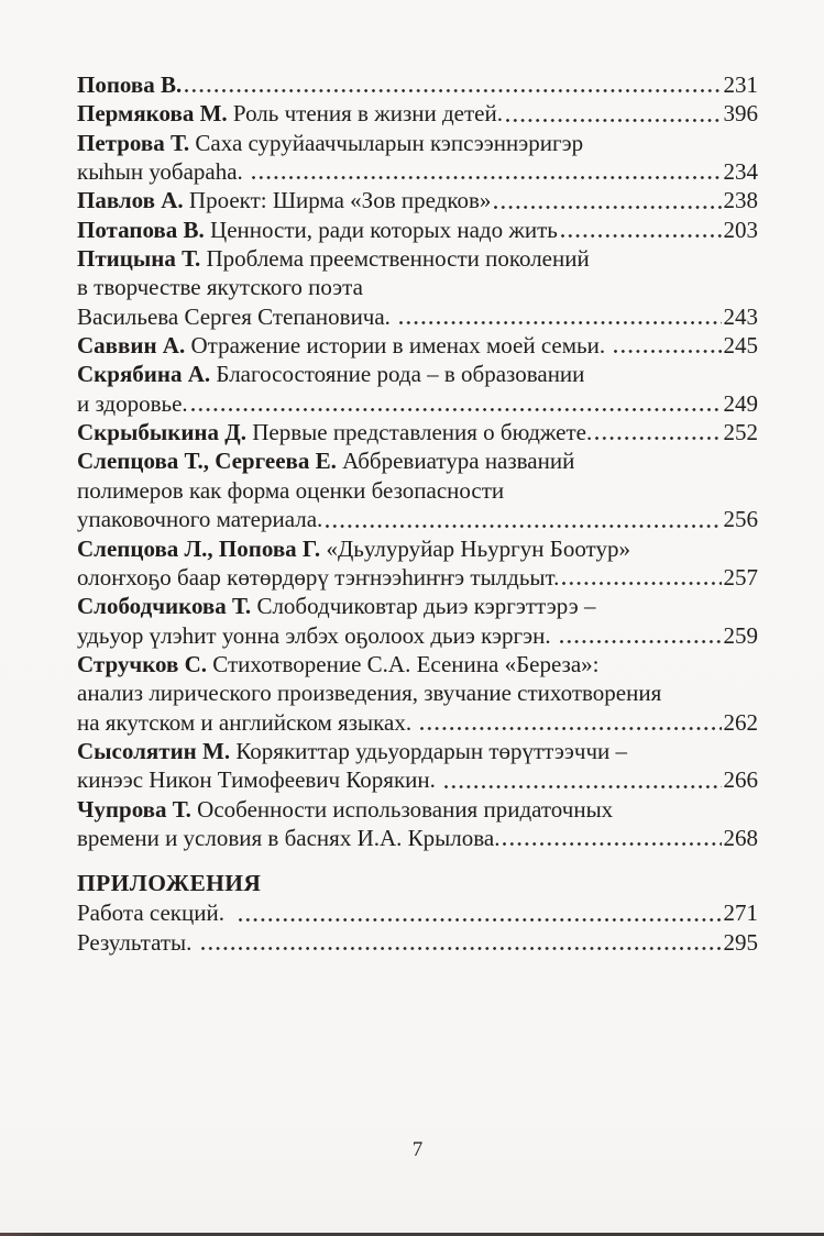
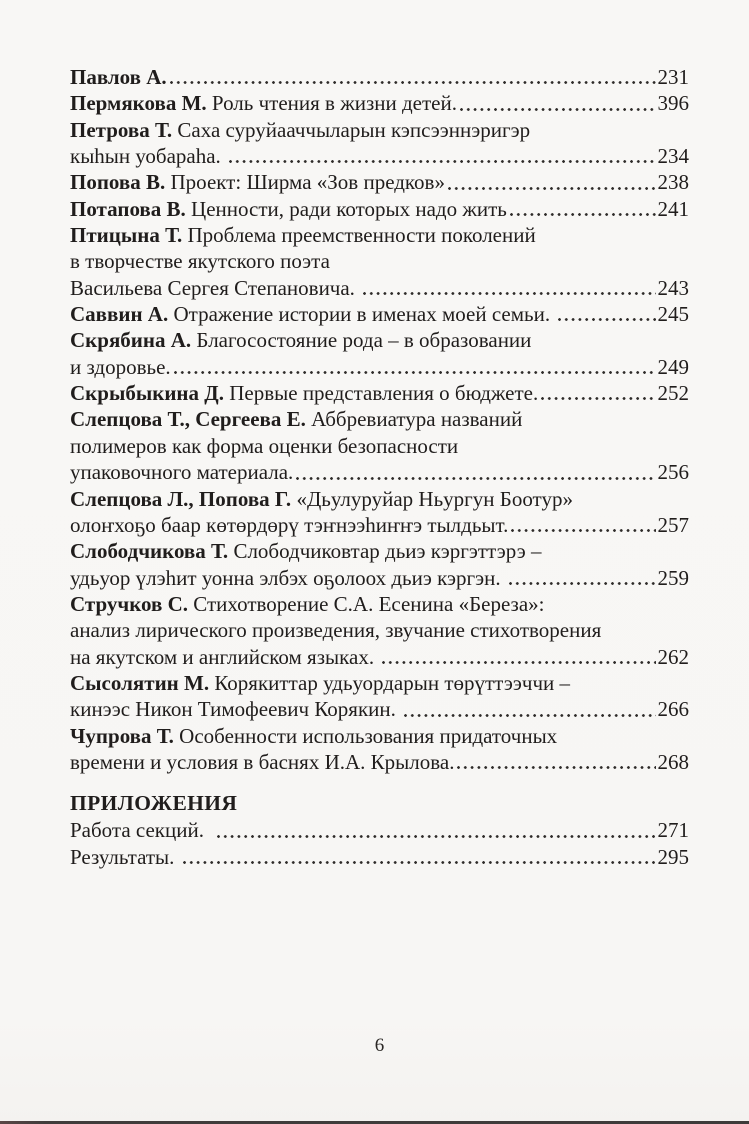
- Попова В.
+ Павлов А.
  231
  Пермякова М.
  Роль чтения в жизни детей.
  396
  Петрова Т.
  Саха суруйааччыларын кэпсээннэригэр
  кыһын уобараһа.
  234
- Павлов А.
+ Попова В.
  Проект: Ширма «Зов предков»
  238
  Потапова В.
  Ценности, ради которых надо жить
- 203
+ 241
  Птицына Т.
  Проблема преемственности поколений
  в творчестве якутского поэта
  Васильева Сергея Степановича.
  243
  Саввин А.
  Отражение истории в именах моей семьи.
  245
  Скрябина А.
  Благосостояние рода – в образовании
  и здоровье.
  249
  Скрыбыкина Д.
  Первые представления о бюджете.
  252
  Слепцова Т., Сергеева Е.
  Аббревиатура названий
  полимеров как форма оценки безопасности
  упаковочного материала.
  256
  Слепцова Л., Попова Г.
  «Дьулуруйар Ньургун Боотур»
  олоҥхоҕо баар көтөрдөрү тэҥнээһиҥҥэ тылдьыт.
  257
  Слободчикова Т.
  Слободчиковтар дьиэ кэргэттэрэ –
  удьуор үлэһит уонна элбэх оҕолоох дьиэ кэргэн.
  259
  Стручков С.
  Стихотворение С.А. Есенина «Береза»:
  анализ лирического произведения, звучание стихотворения
  на якутском и английском языках.
  262
  Сысолятин М.
  Корякиттар удьуордарын төрүттээччи –
  кинээс Никон Тимофеевич Корякин.
  266
  Чупрова Т.
  Особенности использования придаточных
  времени и условия в баснях И.А. Крылова.
  268
  ПРИЛОЖЕНИЯ
  Работа секций.
  271
  Результаты.
  295
- 7
+ 6
